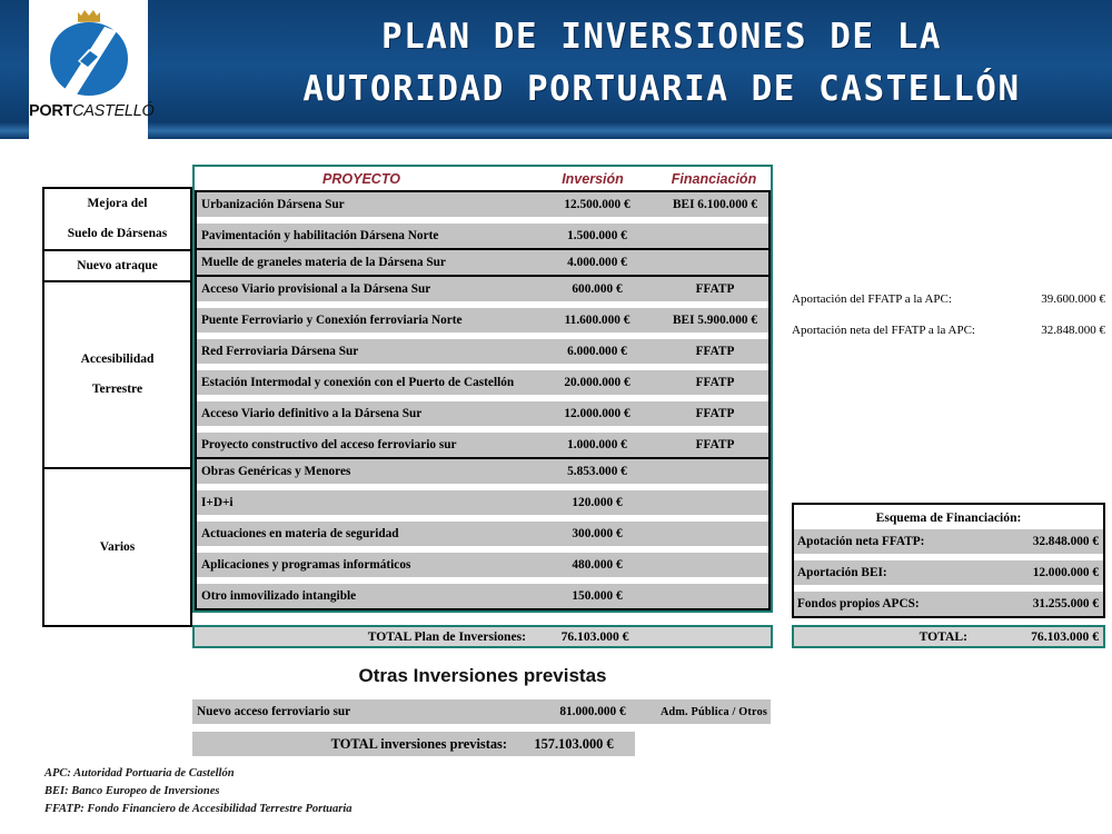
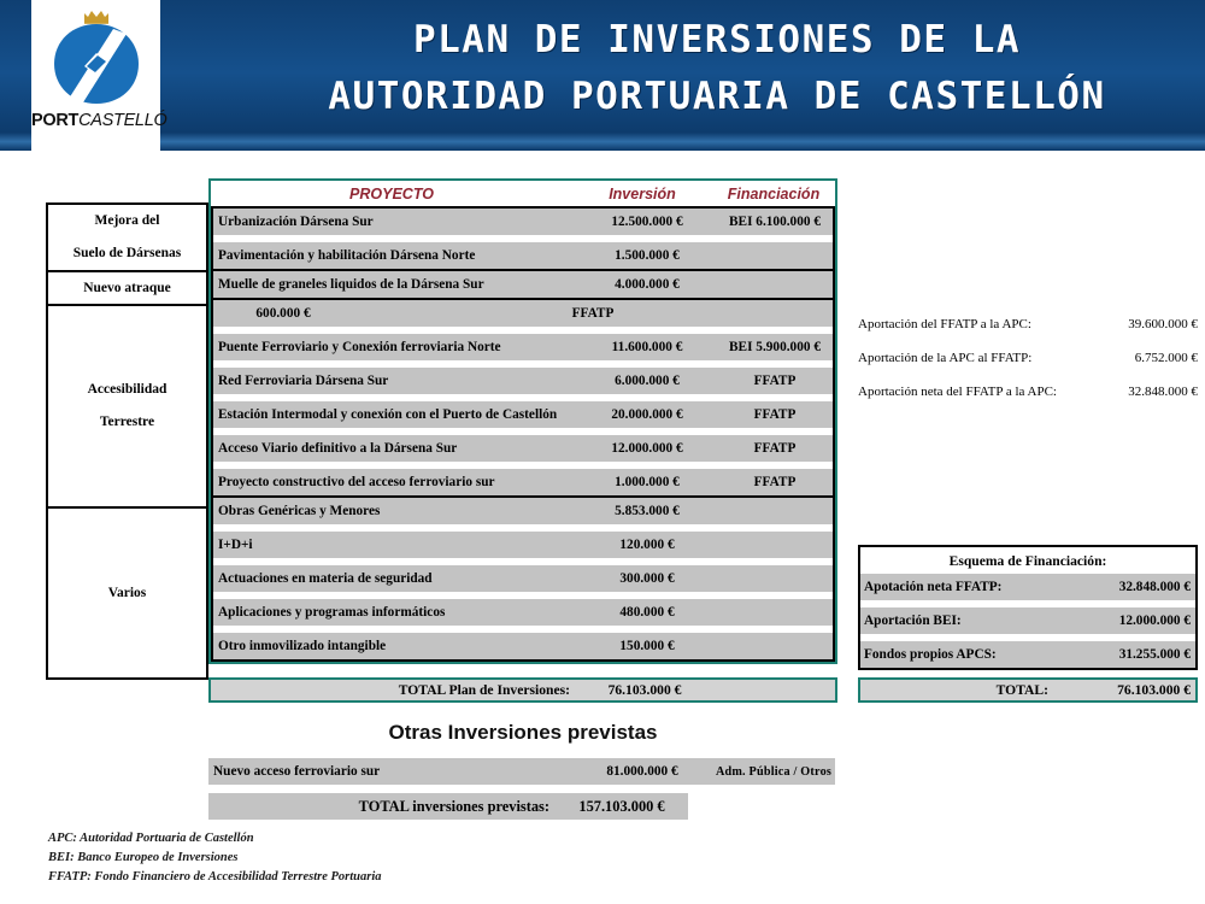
  PLAN DE INVERSIONES DE LA
  AUTORIDAD PORTUARIA DE CASTELLÓN
  PORTCASTELLÓ
  Mejora del
  Suelo de Dársenas
  Nuevo atraque
  Accesibilidad
  Terrestre
  Varios
  PROYECTO
  Inversión
  Financiación
  Urbanización Dársena Sur
  12.500.000 €
  BEI 6.100.000 €
  Pavimentación y habilitación Dársena Norte
  1.500.000 €
- Muelle de graneles materia de la Dársena Sur
+ Muelle de graneles liquidos de la Dársena Sur
  4.000.000 €
- Acceso Viario provisional a la Dársena Sur
  600.000 €
  FFATP
  Puente Ferroviario y Conexión ferroviaria Norte
  11.600.000 €
  BEI 5.900.000 €
  Red Ferroviaria Dársena Sur
  6.000.000 €
  FFATP
  Estación Intermodal y conexión con el Puerto de Castellón
  20.000.000 €
  FFATP
  Acceso Viario definitivo a la Dársena Sur
  12.000.000 €
  FFATP
  Proyecto constructivo del acceso ferroviario sur
  1.000.000 €
  FFATP
  Obras Genéricas y Menores
  5.853.000 €
  I+D+i
  120.000 €
  Actuaciones en materia de seguridad
  300.000 €
  Aplicaciones y programas informáticos
  480.000 €
  Otro inmovilizado intangible
  150.000 €
  TOTAL Plan de Inversiones:
  76.103.000 €
  Aportación del FFATP a la APC:
  39.600.000 €
+ Aportación de la APC al FFATP:
+ 6.752.000 €
  Aportación neta del FFATP a la APC:
  32.848.000 €
  Esquema de Financiación:
  Apotación neta FFATP:
  32.848.000 €
  Aportación BEI:
  12.000.000 €
  Fondos propios APCS:
  31.255.000 €
  TOTAL:
  76.103.000 €
  Otras Inversiones previstas
  Nuevo acceso ferroviario sur
  81.000.000 €
  Adm. Pública / Otros
  TOTAL inversiones previstas:
  157.103.000 €
  APC: Autoridad Portuaria de Castellón
  BEI: Banco Europeo de Inversiones
  FFATP: Fondo Financiero de Accesibilidad Terrestre Portuaria
